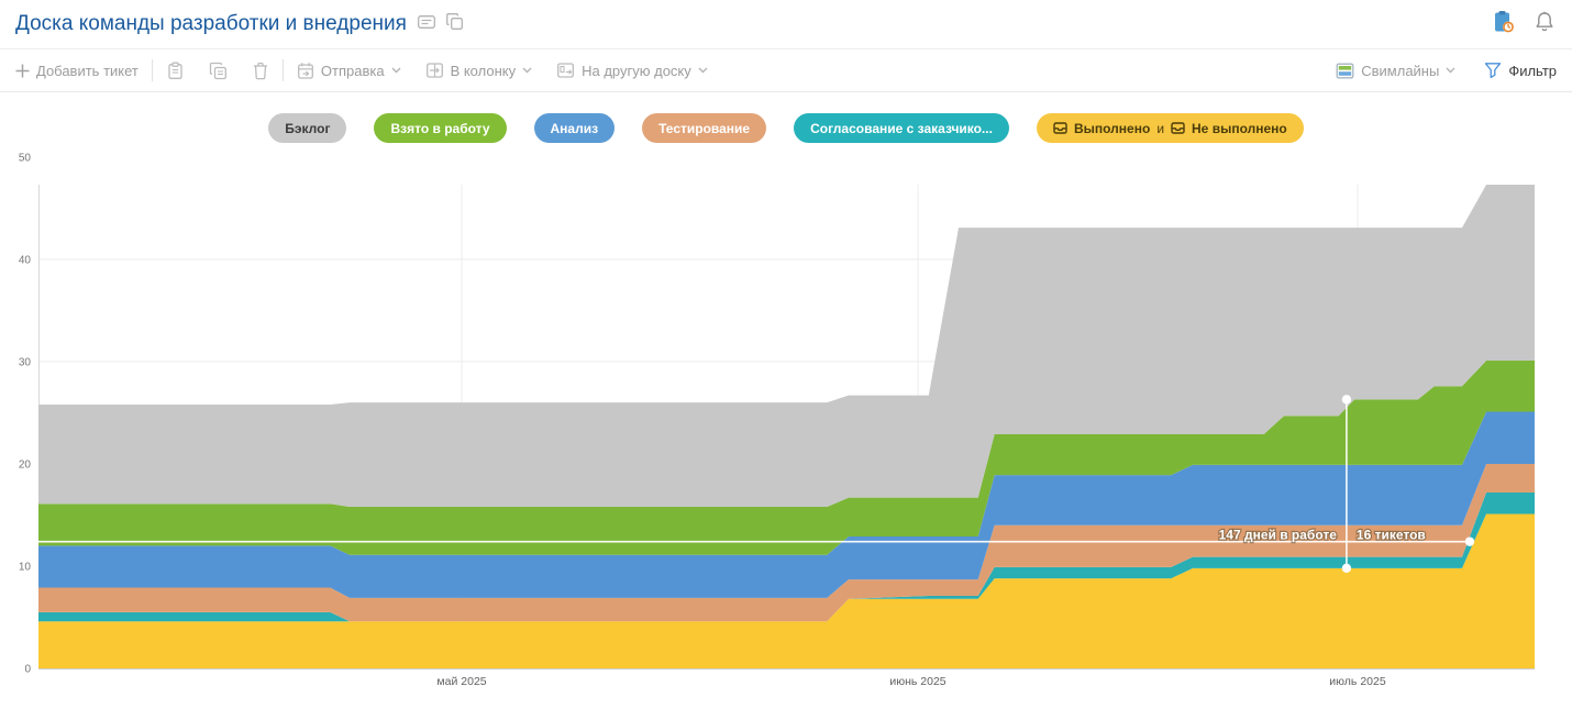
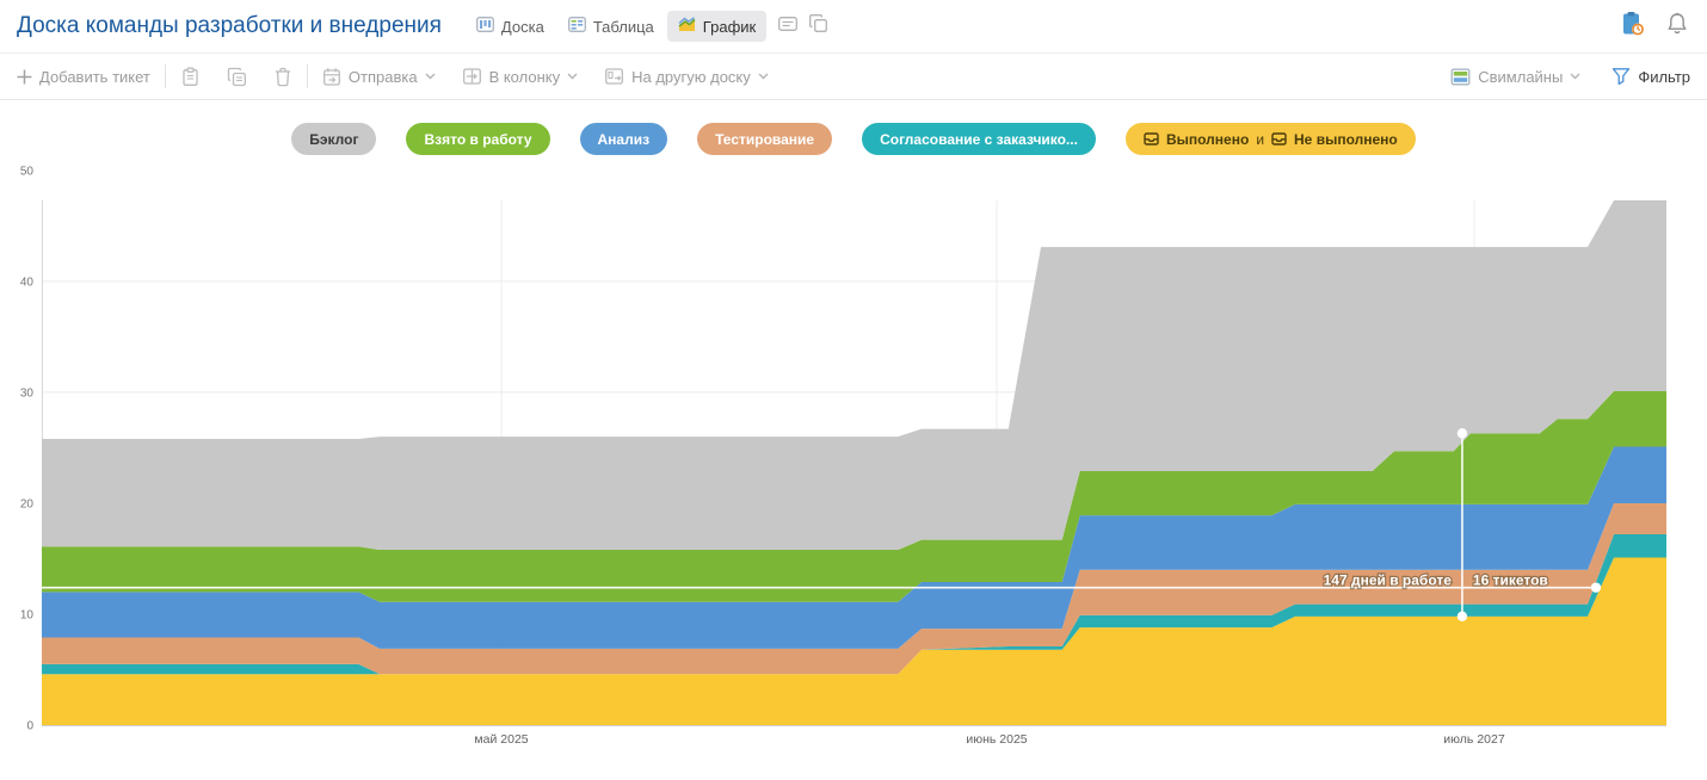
  Доска команды разработки и внедрения
+ Доска
+ Таблица
+ График
  Добавить тикет
  Отправка
  В колонку
  На другую доску
  Свимлайны
  Фильтр
  Бэклог
  Взято в работу
  Анализ
  Тестирование
  Согласование с заказчико...
  Выполнено
  и
  Не выполнено
  0
  10
  20
  30
  40
  50
  май 2025
  июнь 2025
- июль 2025
+ июль 2027
  147 дней в работе
  16 тикетов
